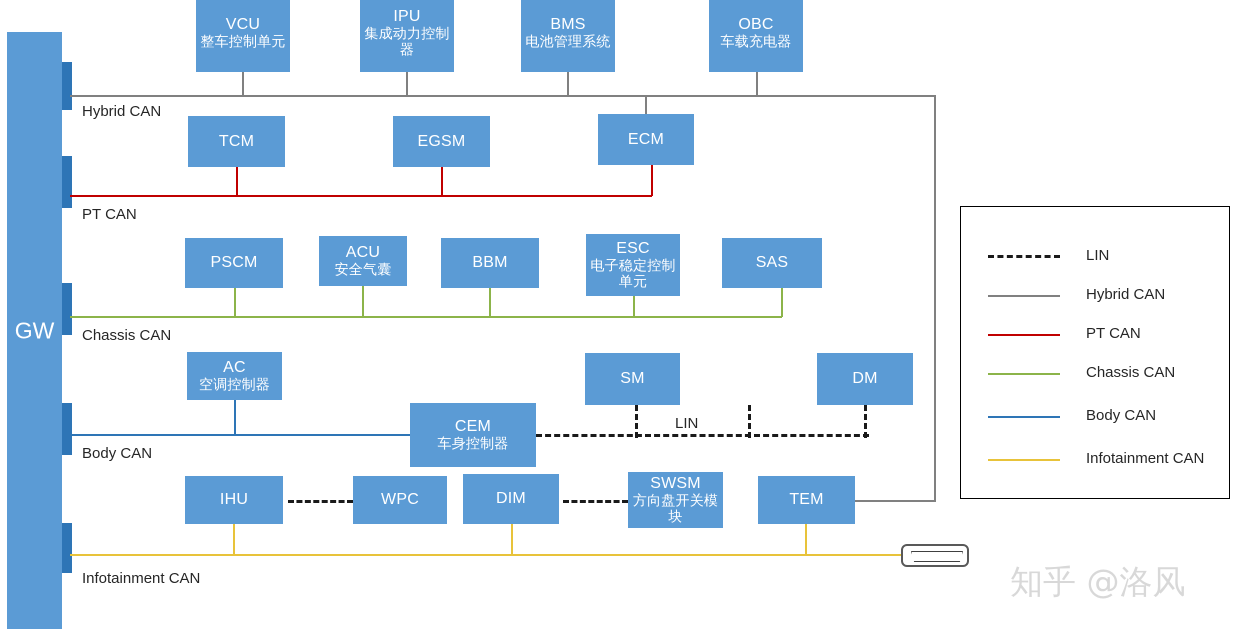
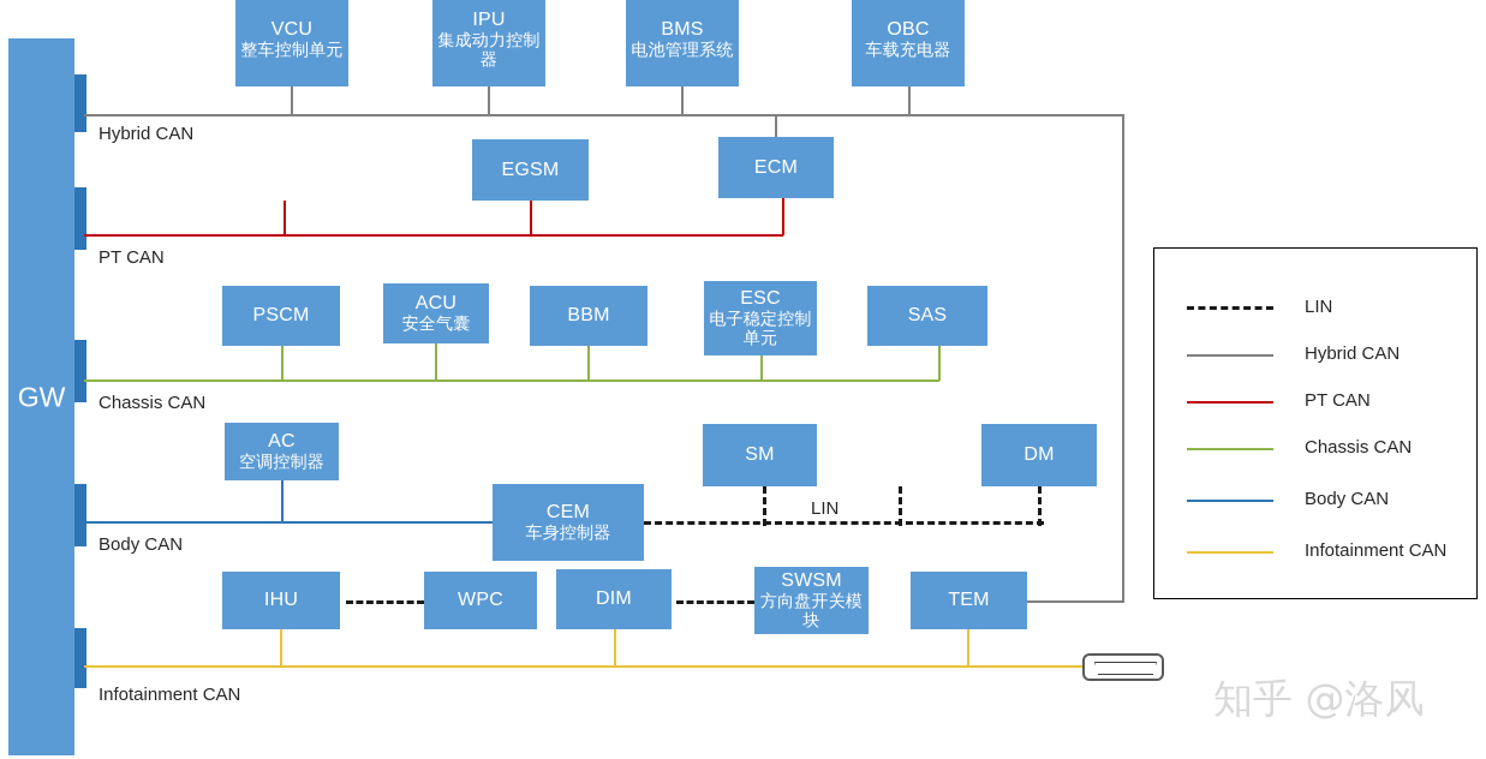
  GW
  Hybrid CAN
  VCU
  整车控制单元
  IPU
  集成动力控制器
  BMS
  电池管理系统
  OBC
  车载充电器
  PT CAN
- TCM
  EGSM
  ECM
  Chassis CAN
  PSCM
  ACU
  安全气囊
  BBM
  ESC
  电子稳定控制单元
  SAS
  Body CAN
  AC
  空调控制器
  CEM
  车身控制器
  LIN
  SM
  DM
  Infotainment CAN
  IHU
  WPC
  DIM
  SWSM
  方向盘开关模块
  TEM
  LIN
  Hybrid CAN
  PT CAN
  Chassis CAN
  Body CAN
  Infotainment CAN
  知乎 @洛风
